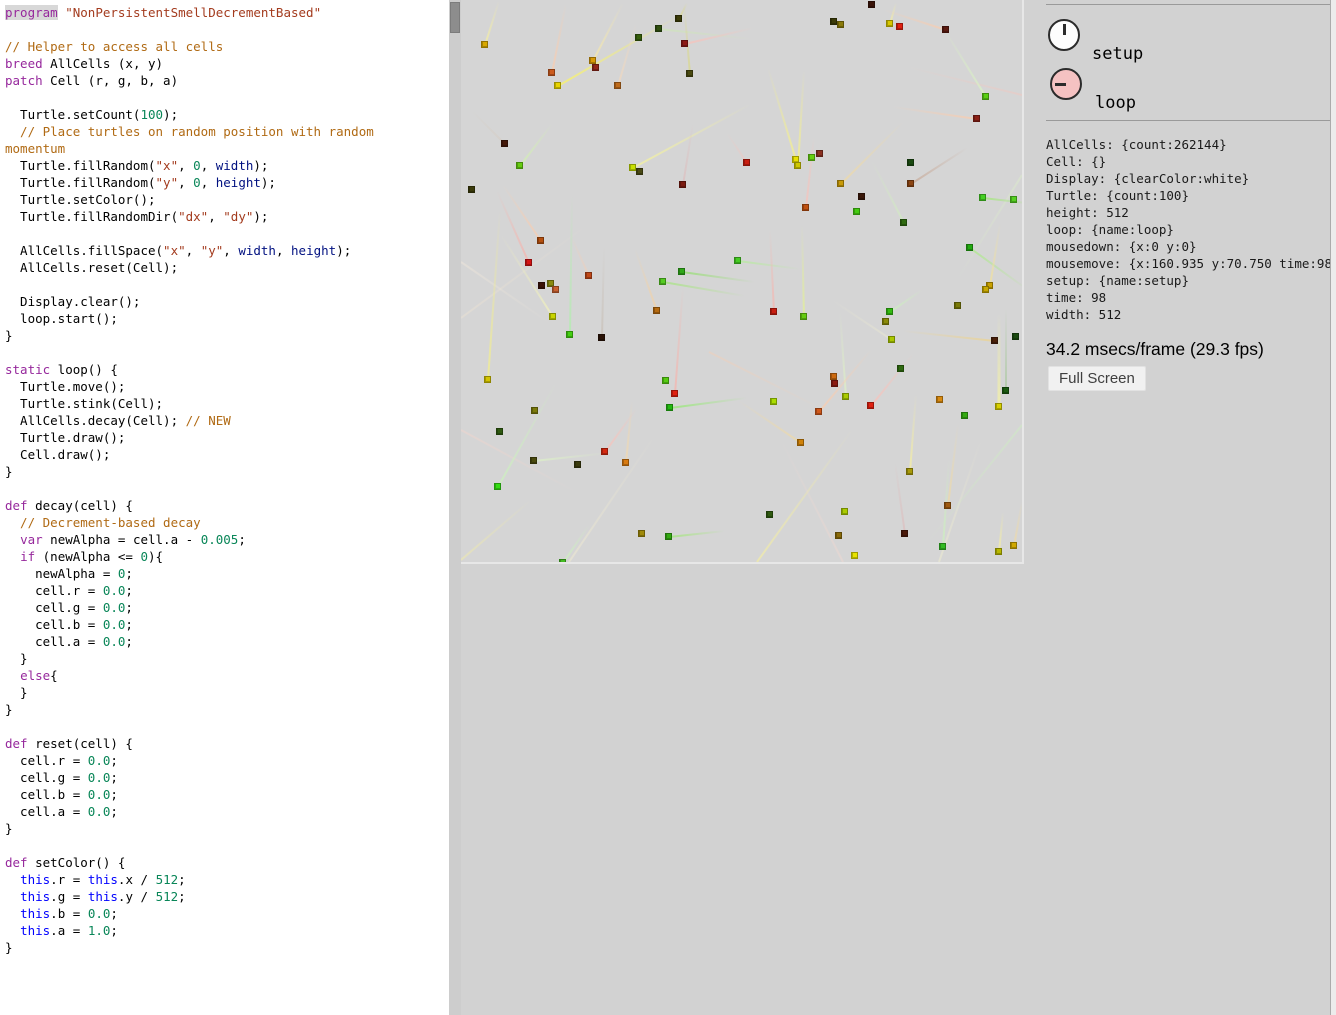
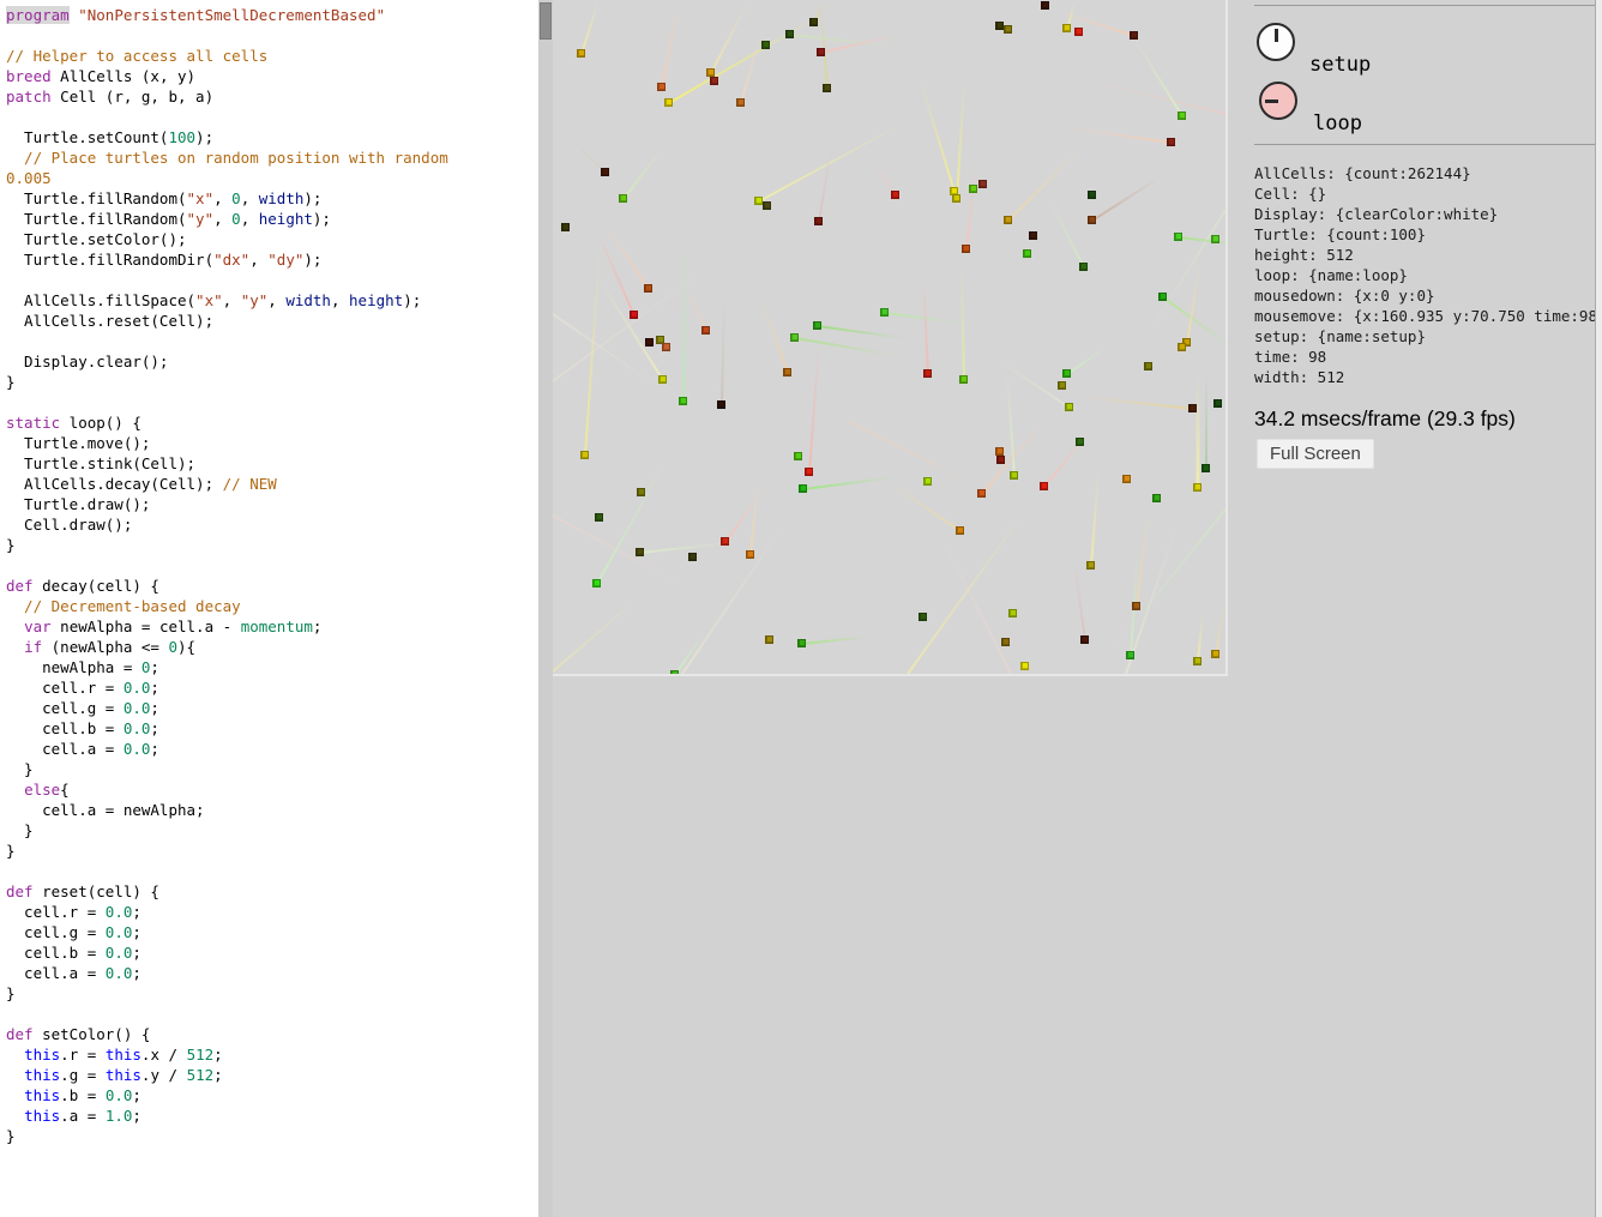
  program "NonPersistentSmellDecrementBased"
  // Helper to access all cells
  breed AllCells (x, y)
  patch Cell (r, g, b, a)
  Turtle.setCount(100);
  // Place turtles on random position with random
- momentum
+ 0.005
  Turtle.fillRandom("x", 0, width);
  Turtle.fillRandom("y", 0, height);
  Turtle.setColor();
  Turtle.fillRandomDir("dx", "dy");
  AllCells.fillSpace("x", "y", width, height);
  AllCells.reset(Cell);
  Display.clear();
- loop.start();
  }
  static loop() {
  Turtle.move();
  Turtle.stink(Cell);
  AllCells.decay(Cell); // NEW
  Turtle.draw();
  Cell.draw();
  }
  def decay(cell) {
  // Decrement-based decay
- var newAlpha = cell.a - 0.005;
+ var newAlpha = cell.a - momentum;
  if (newAlpha <= 0){
  newAlpha = 0;
  cell.r = 0.0;
  cell.g = 0.0;
  cell.b = 0.0;
  cell.a = 0.0;
  }
  else{
+ cell.a = newAlpha;
  }
  }
  def reset(cell) {
  cell.r = 0.0;
  cell.g = 0.0;
  cell.b = 0.0;
  cell.a = 0.0;
  }
  def setColor() {
  this.r = this.x / 512;
  this.g = this.y / 512;
  this.b = 0.0;
  this.a = 1.0;
  }
  setup
  loop
  AllCells: {count:262144}
  Cell: {}
  Display: {clearColor:white}
  Turtle: {count:100}
  height: 512
  loop: {name:loop}
  mousedown: {x:0 y:0}
  mousemove: {x:160.935 y:70.750 time:98
  setup: {name:setup}
  time: 98
  width: 512
  34.2 msecs/frame (29.3 fps)
  Full Screen
